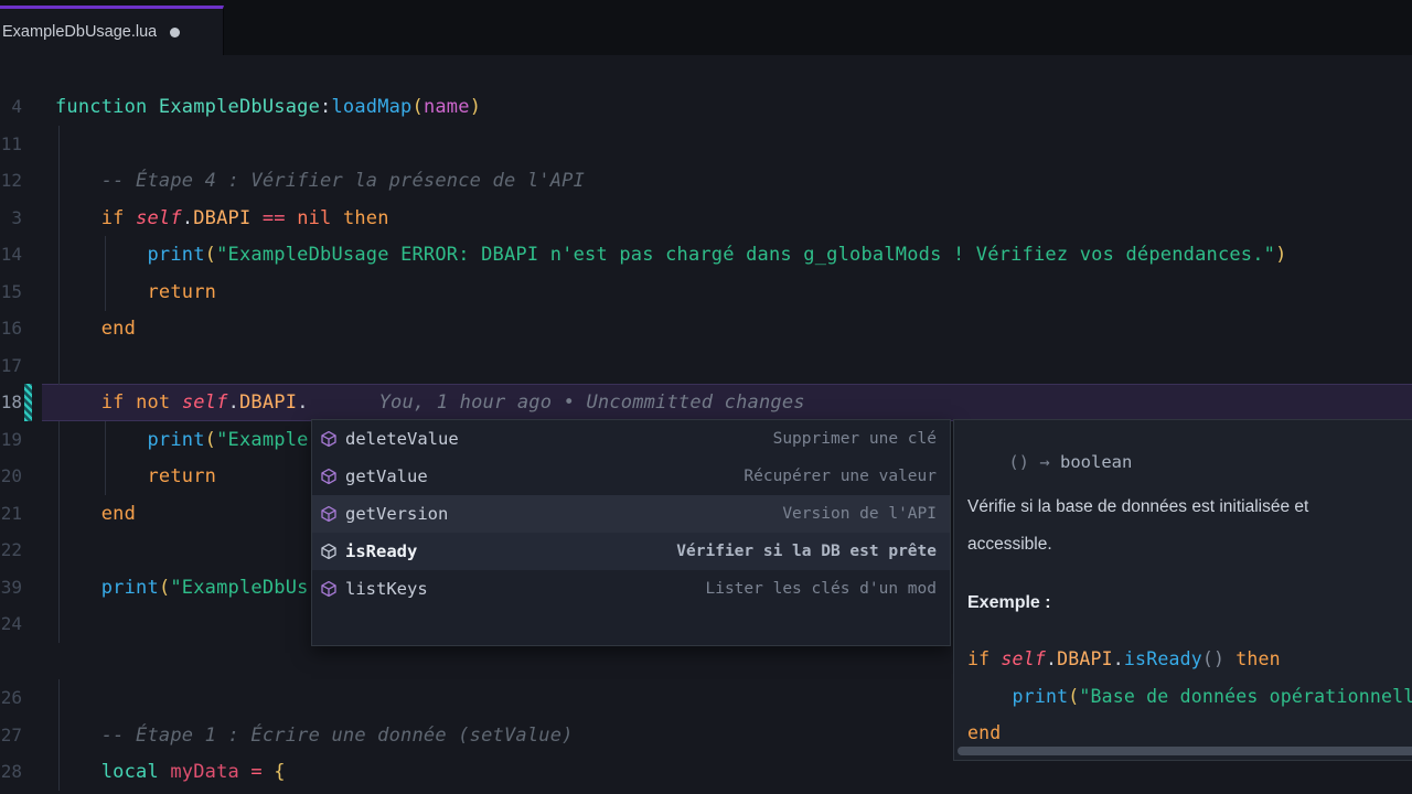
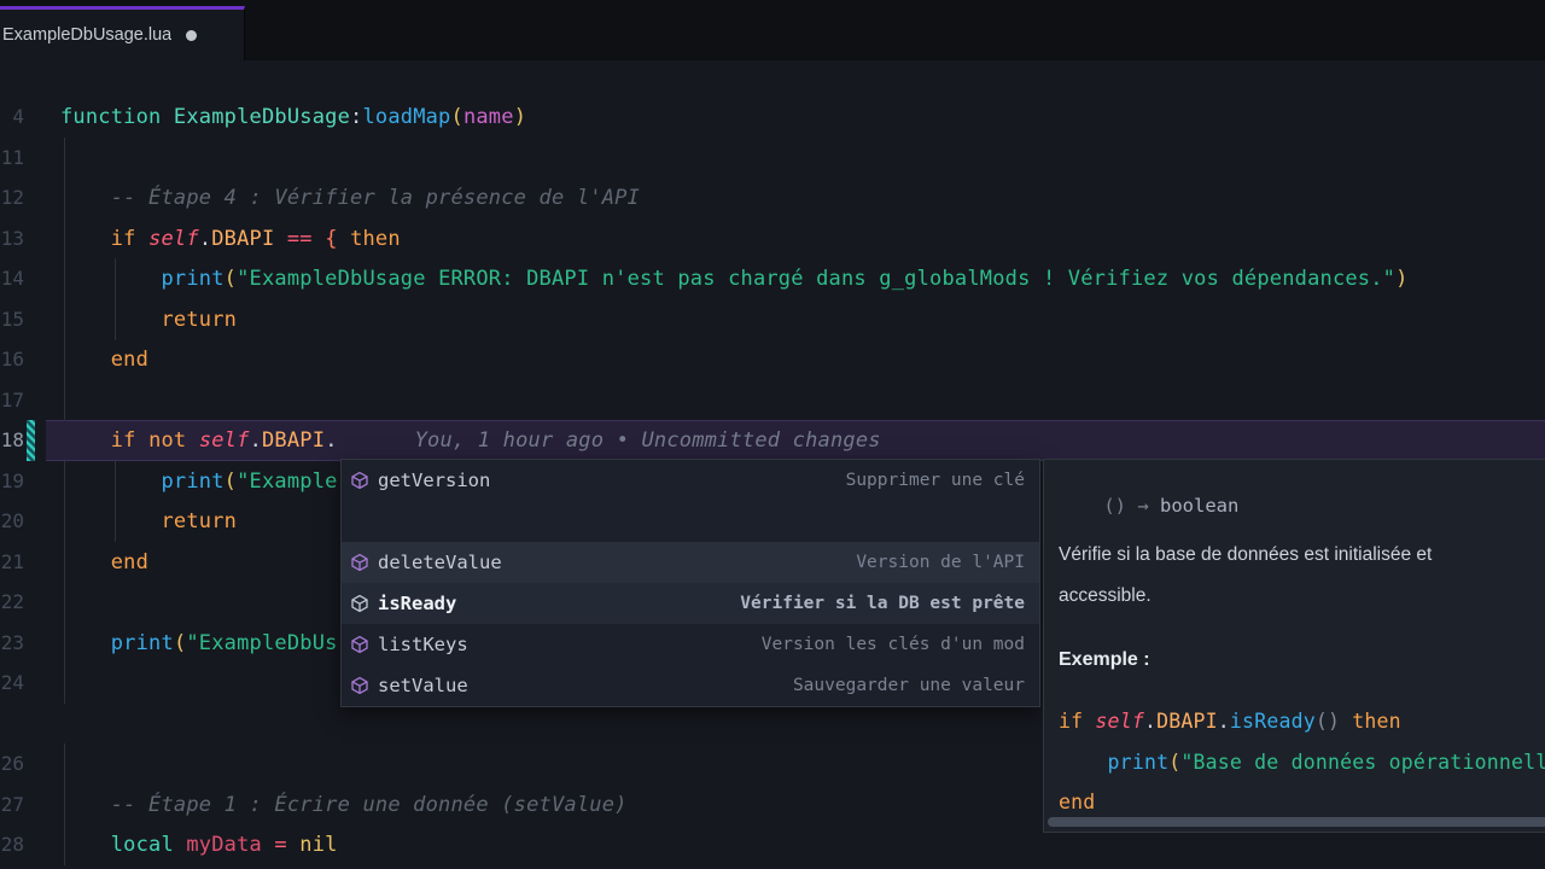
  ExampleDbUsage.lua
  4
  function ExampleDbUsage:loadMap(name)
  11
  12
  -- Étape 4 : Vérifier la présence de l'API
- 3
+ 13
- if self.DBAPI == nil then
+ if self.DBAPI == { then
  14
  print("ExampleDbUsage ERROR: DBAPI n'est pas chargé dans g_globalMods ! Vérifiez vos dépendances.")
  15
  return
  16
  end
  17
  18
  if not self.DBAPI. You, 1 hour ago • Uncommitted changes
  19
  print("Example
  20
  return
  21
  end
  22
- 39
+ 23
  print("ExampleDbUs
  24
  26
  27
  -- Étape 1 : Écrire une donnée (setValue)
  28
- local myData = {
+ local myData = nil
- deleteValue
+ getVersion
  Supprimer une clé
- getValue
- Récupérer une valeur
- getVersion
+ deleteValue
  Version de l'API
  isReady
  Vérifier si la DB est prête
  listKeys
- Lister les clés d'un mod
+ Version les clés d'un mod
+ setValue
+ Sauvegarder une valeur
  () → boolean
  Vérifie si la base de données est initialisée et
  accessible.
  Exemple :
  if self.DBAPI.isReady() then
  print("Base de données opérationnell
  end
